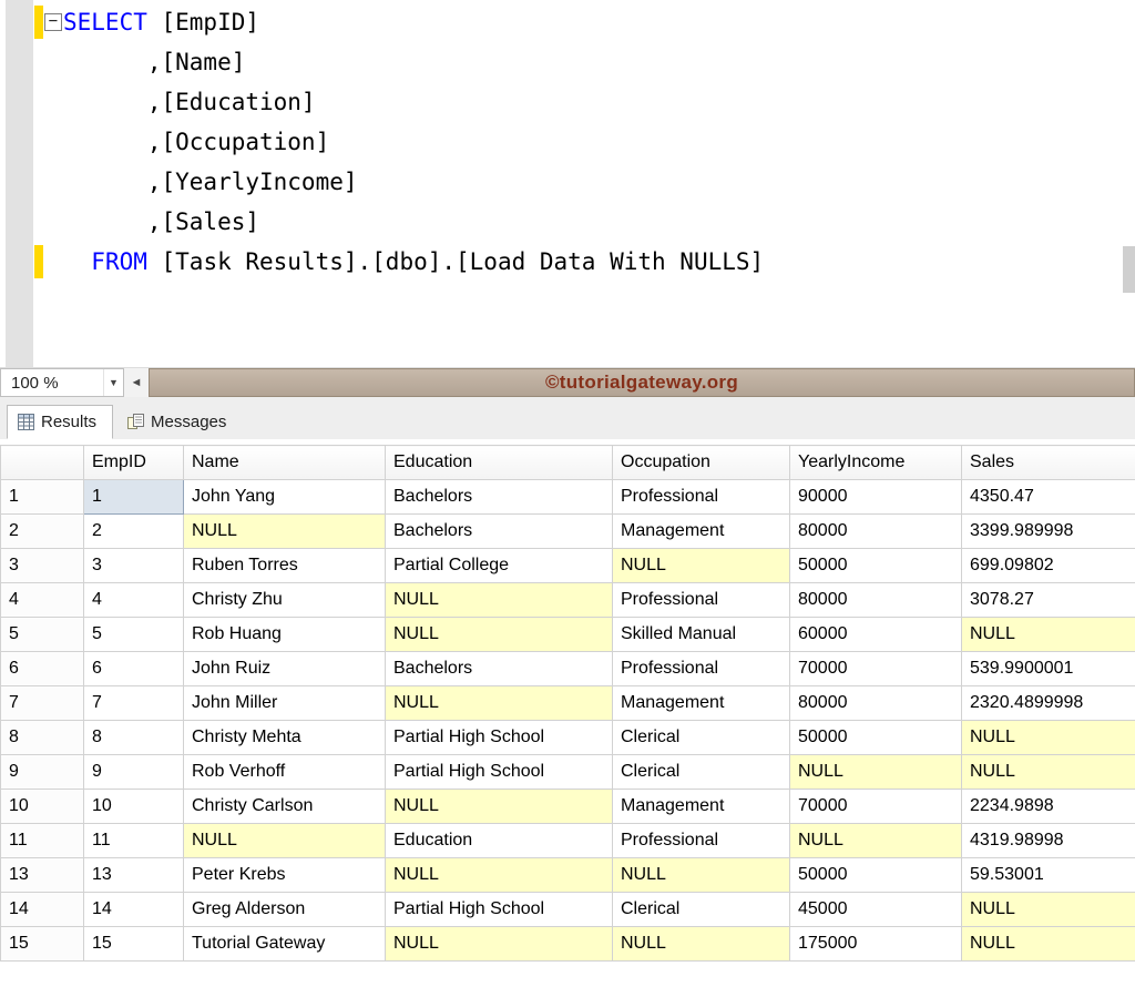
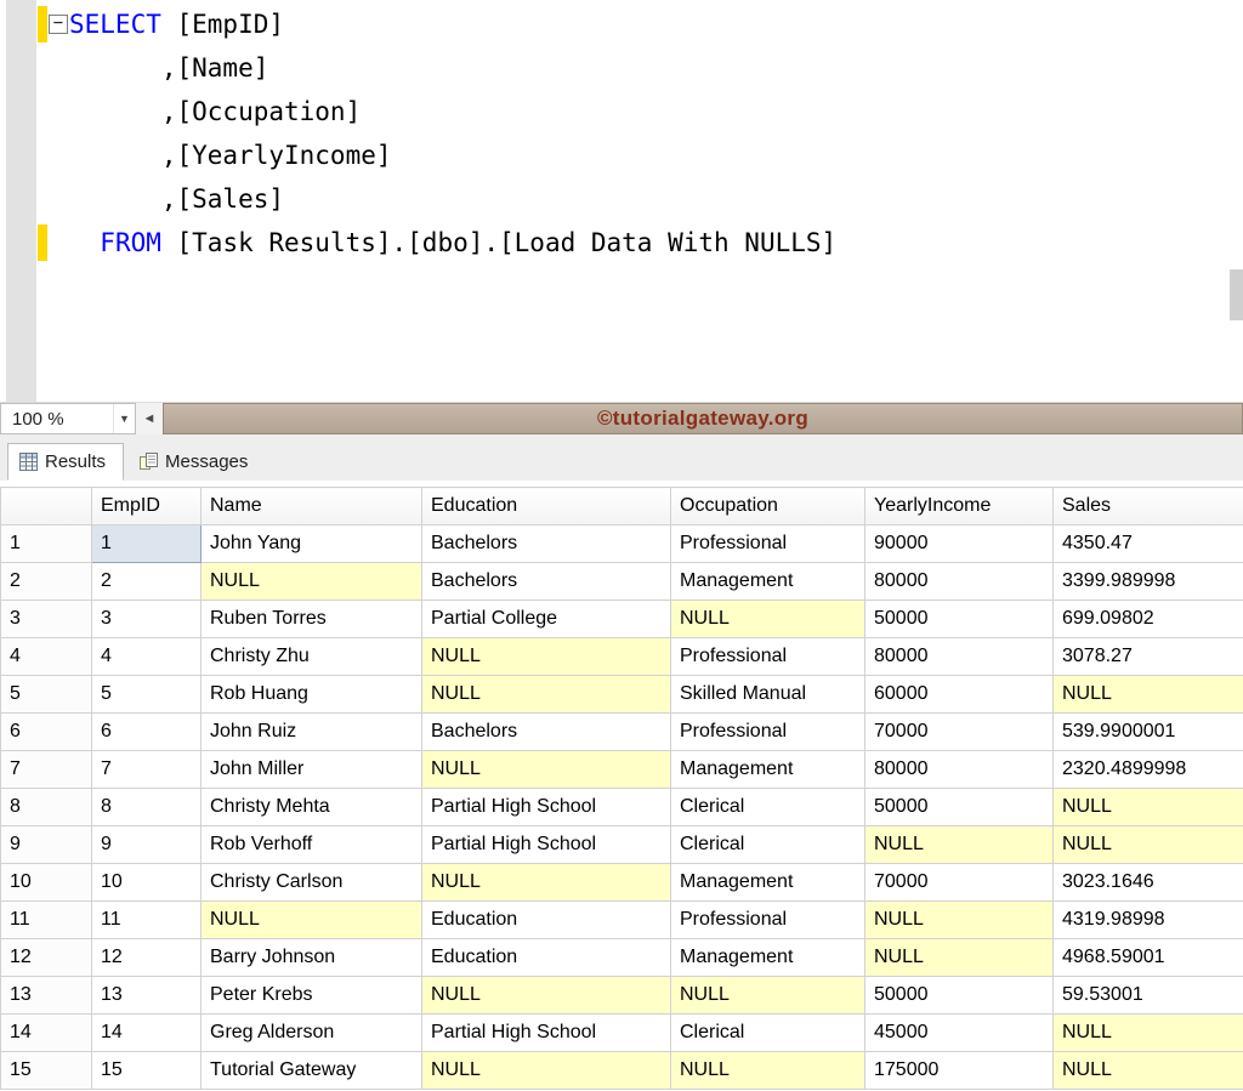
  −
  SELECT [EmpID]
  ,[Name]
- ,[Education]
  ,[Occupation]
  ,[YearlyIncome]
  ,[Sales]
  FROM [Task Results].[dbo].[Load Data With NULLS]
  100 %
  ▼
  ◄
  ©tutorialgateway.org
  Results
  Messages
  	EmpID	Name	Education	Occupation	YearlyIncome	Sales
  1	1	John Yang	Bachelors	Professional	90000	4350.47
  2	2	NULL	Bachelors	Management	80000	3399.989998
  3	3	Ruben Torres	Partial College	NULL	50000	699.09802
  4	4	Christy Zhu	NULL	Professional	80000	3078.27
  5	5	Rob Huang	NULL	Skilled Manual	60000	NULL
  6	6	John Ruiz	Bachelors	Professional	70000	539.9900001
  7	7	John Miller	NULL	Management	80000	2320.4899998
  8	8	Christy Mehta	Partial High School	Clerical	50000	NULL
  9	9	Rob Verhoff	Partial High School	Clerical	NULL	NULL
- 10	10	Christy Carlson	NULL	Management	70000	2234.9898
+ 10	10	Christy Carlson	NULL	Management	70000	3023.1646
  11	11	NULL	Education	Professional	NULL	4319.98998
+ 12	12	Barry Johnson	Education	Management	NULL	4968.59001
  13	13	Peter Krebs	NULL	NULL	50000	59.53001
  14	14	Greg Alderson	Partial High School	Clerical	45000	NULL
  15	15	Tutorial Gateway	NULL	NULL	175000	NULL
